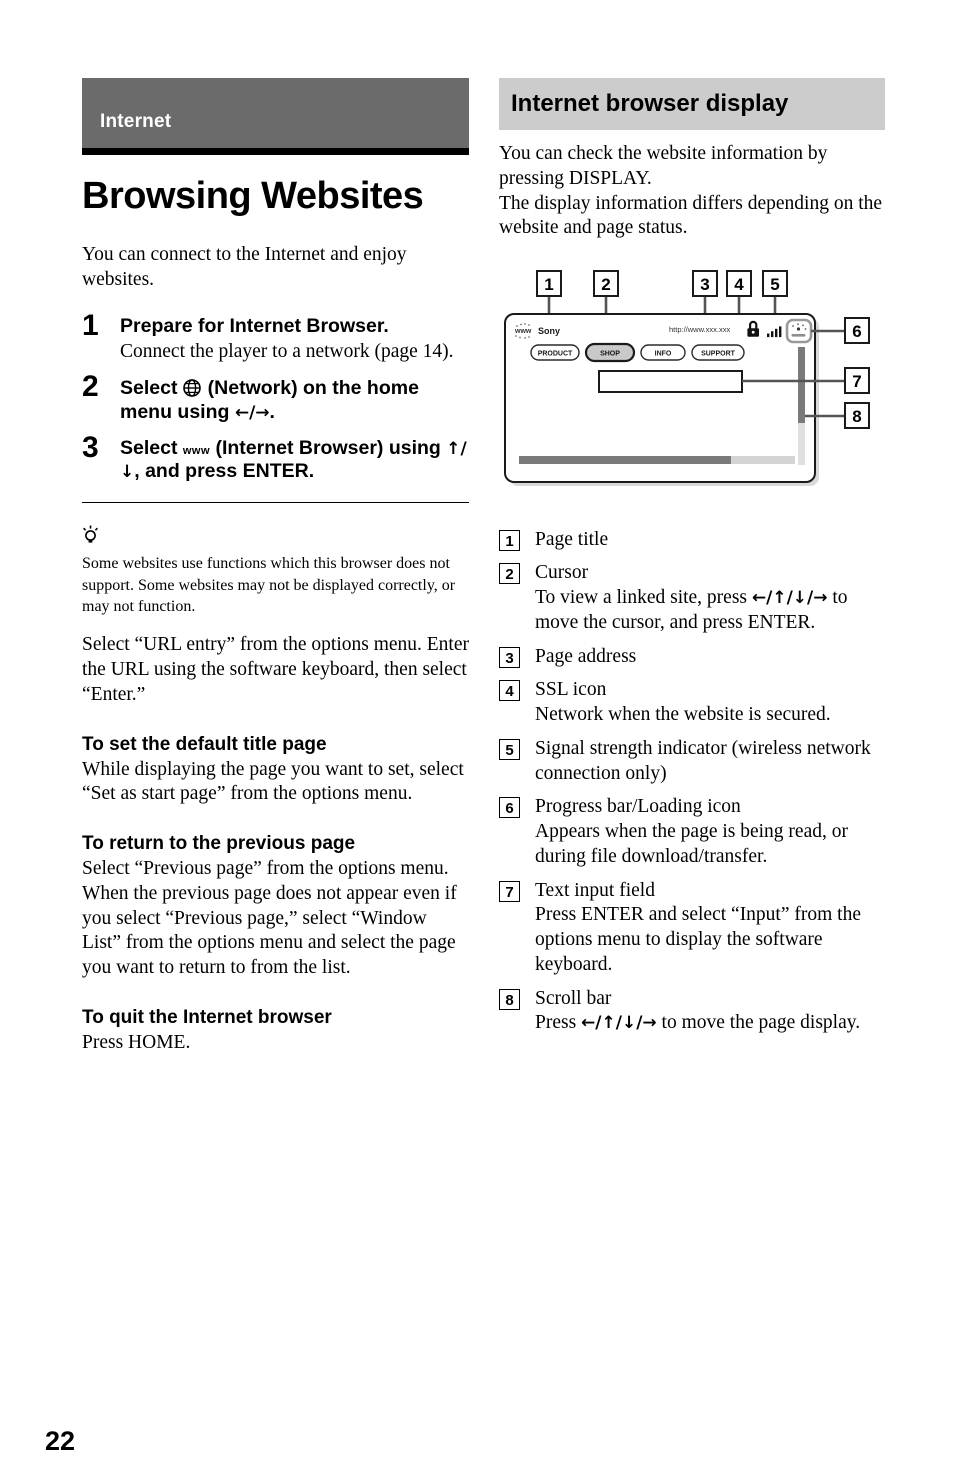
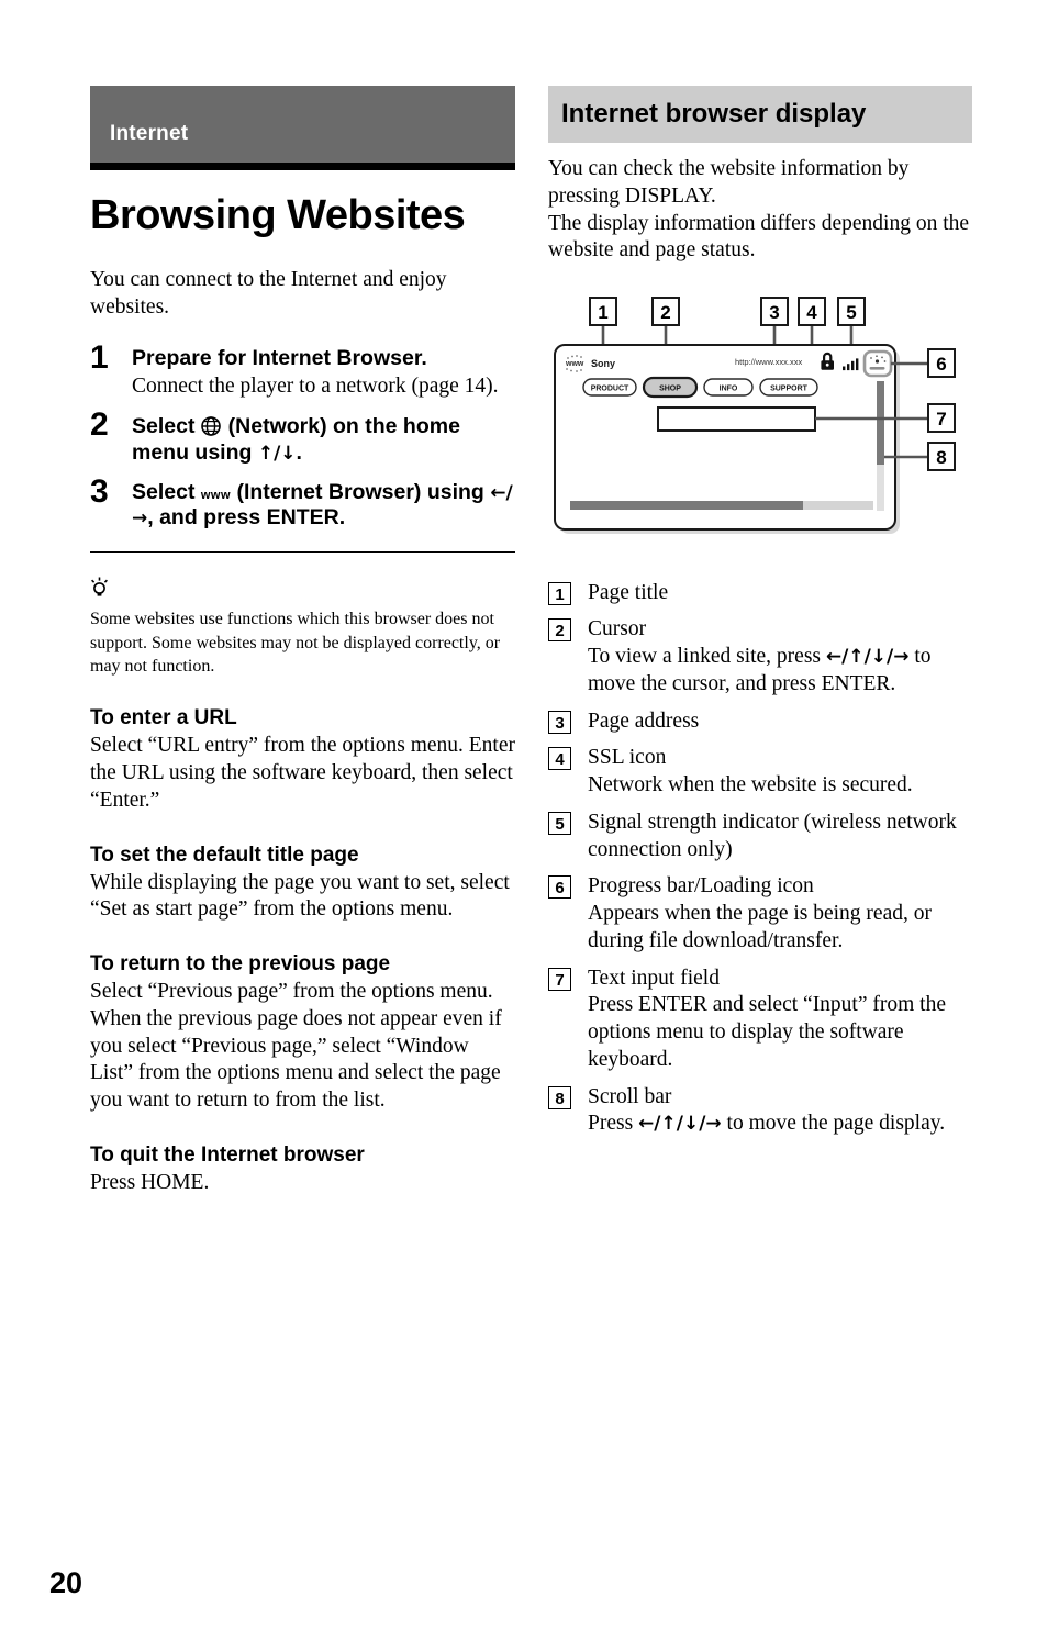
  Internet
  Browsing Websites
  You can connect to the Internet and enjoy websites.
  1
  Prepare for Internet Browser.
  Connect the player to a network (page 14).
  2
- Select (Network) on the home menu using ←/→.
+ Select (Network) on the home menu using ↑/↓.
  3
- Select www (Internet Browser) using ↑/↓, and press ENTER.
+ Select www (Internet Browser) using ←/→, and press ENTER.
  Some websites use functions which this browser does not support. Some websites may not be displayed correctly, or may not function.
+ To enter a URL
  Select “URL entry” from the options menu. Enter the URL using the software keyboard, then select “Enter.”
  To set the default title page
  While displaying the page you want to set, select “Set as start page” from the options menu.
  To return to the previous page
  Select “Previous page” from the options menu.
  When the previous page does not appear even if you select “Previous page,” select “Window List” from the options menu and select the page you want to return to from the list.
  To quit the Internet browser
  Press HOME.
  Internet browser display
  You can check the website information by pressing DISPLAY.
  The display information differs depending on the website and page status.
  Sony
  http://www.xxx.xxx
  1
  2
  3
  4
  5
  6
  7
  8
  1
  Page title
  2
  Cursor
  To view a linked site, press ←/↑/↓/→ to move the cursor, and press ENTER.
  3
  Page address
  4
  SSL icon
  Network when the website is secured.
  5
  Signal strength indicator (wireless network connection only)
  6
  Progress bar/Loading icon
  Appears when the page is being read, or during file download/transfer.
  7
  Text input field
  Press ENTER and select “Input” from the options menu to display the software keyboard.
  8
  Scroll bar
  Press ←/↑/↓/→ to move the page display.
- 22
+ 20
